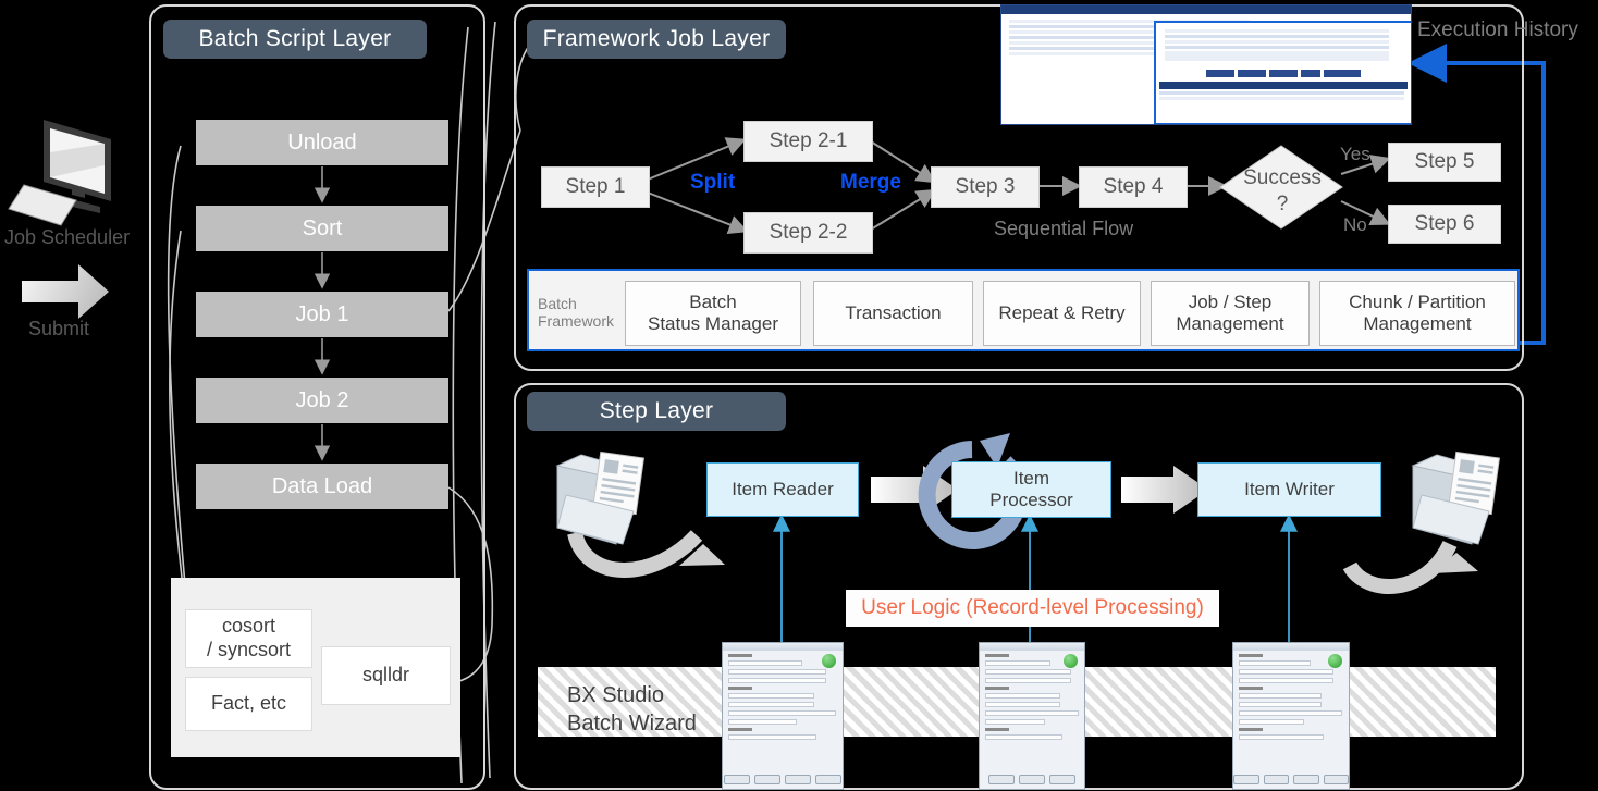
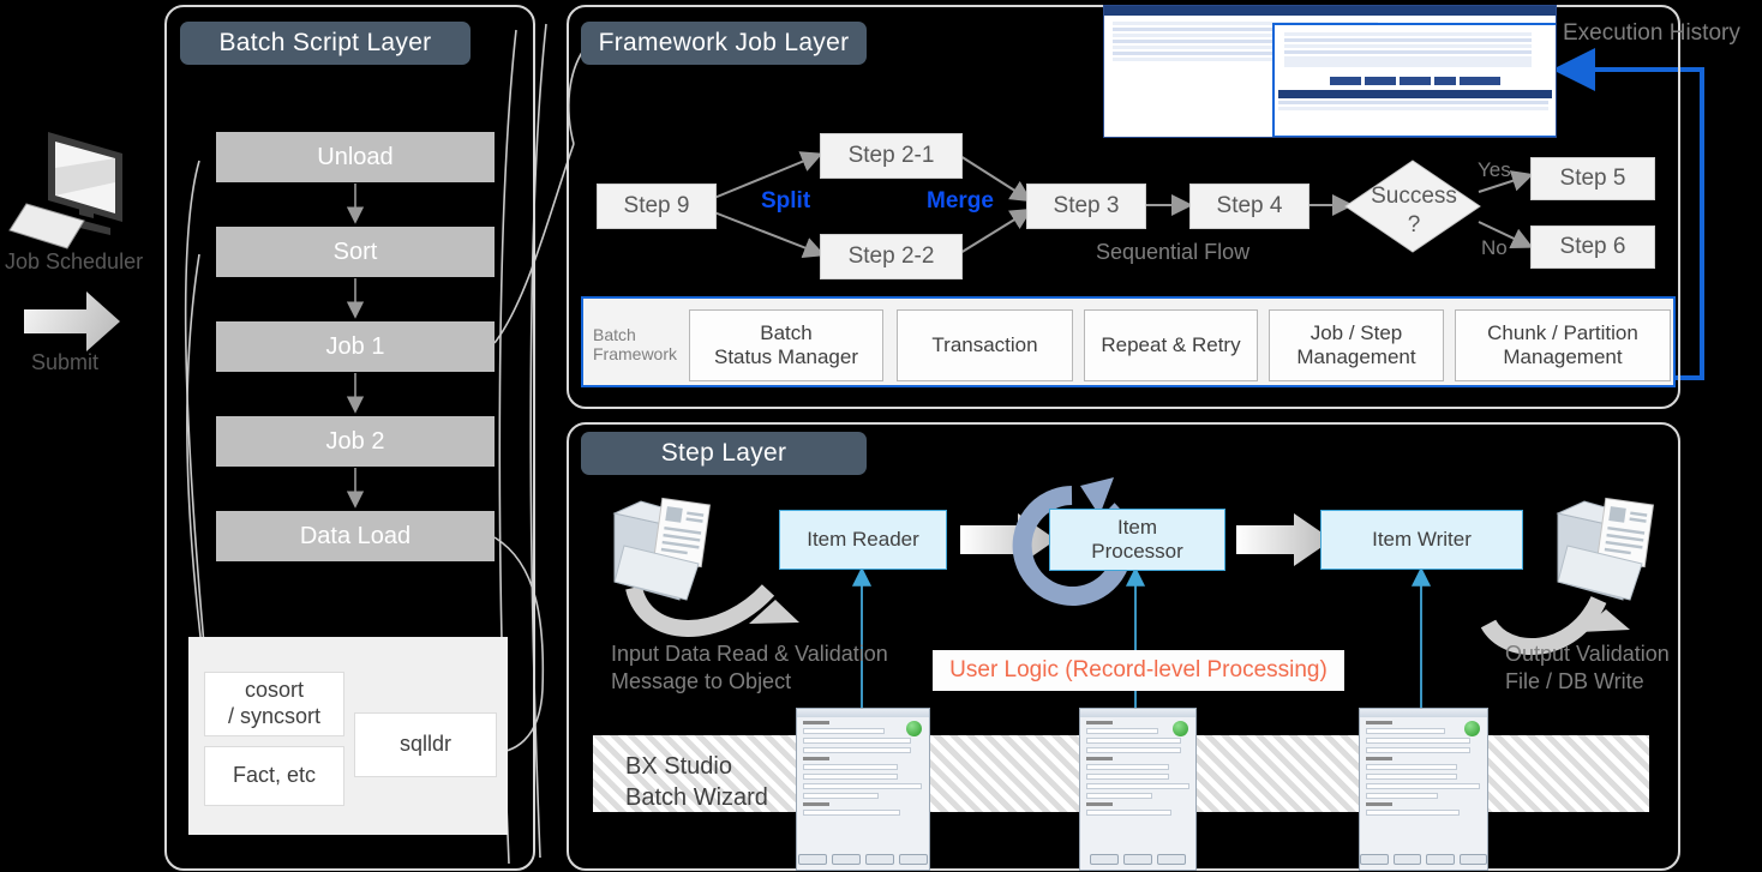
  Batch Script Layer
  Unload
  Sort
  Job 1
  Job 2
  Data Load
  cosort
  / syncsort
  Fact, etc
  sqlldr
  Job Scheduler
  Submit
  Framework Job Layer
- Step 1
+ Step 9
  Step 2-1
  Step 2-2
  Step 3
  Step 4
  Step 5
  Step 6
  Success
  ?
  Split
  Merge
  Sequential Flow
  Yes
  No
  Batch
  Framework
  Batch
  Status Manager
  Transaction
  Repeat & Retry
  Job / Step
  Management
  Chunk / Partition
  Management
  Execution History
  Step Layer
  Item Reader
  Item
  Processor
  Item Writer
+ Input Data Read & Validation
+ Message to Object
+ Output Validation
+ File / DB Write
  User Logic (Record-level Processing)
  BX Studio
  Batch Wizard
